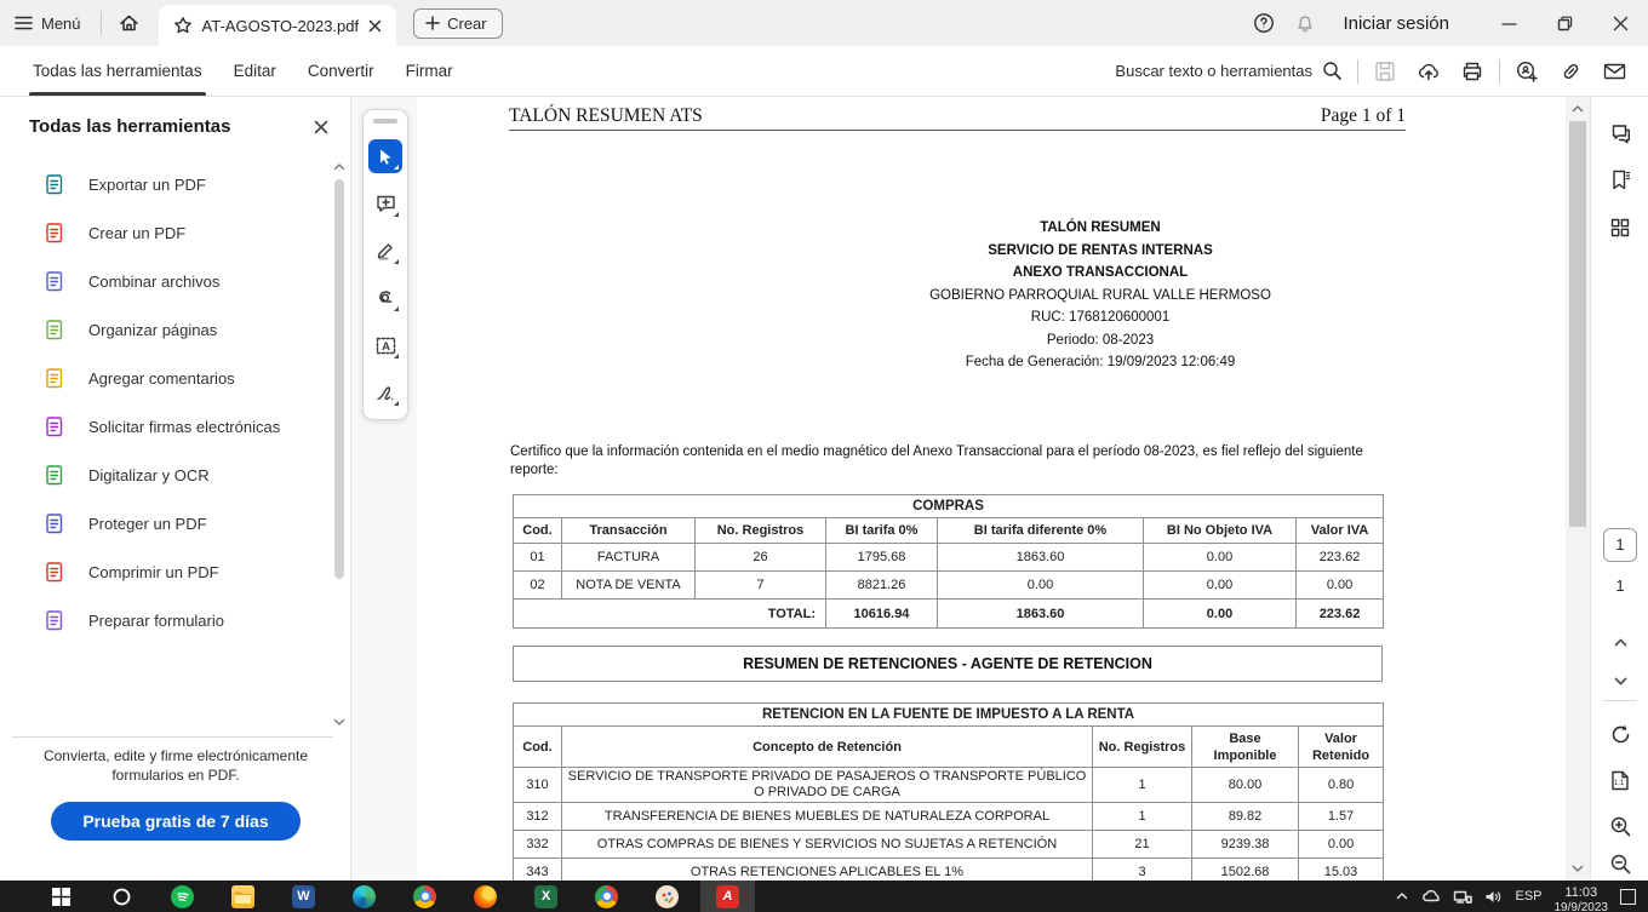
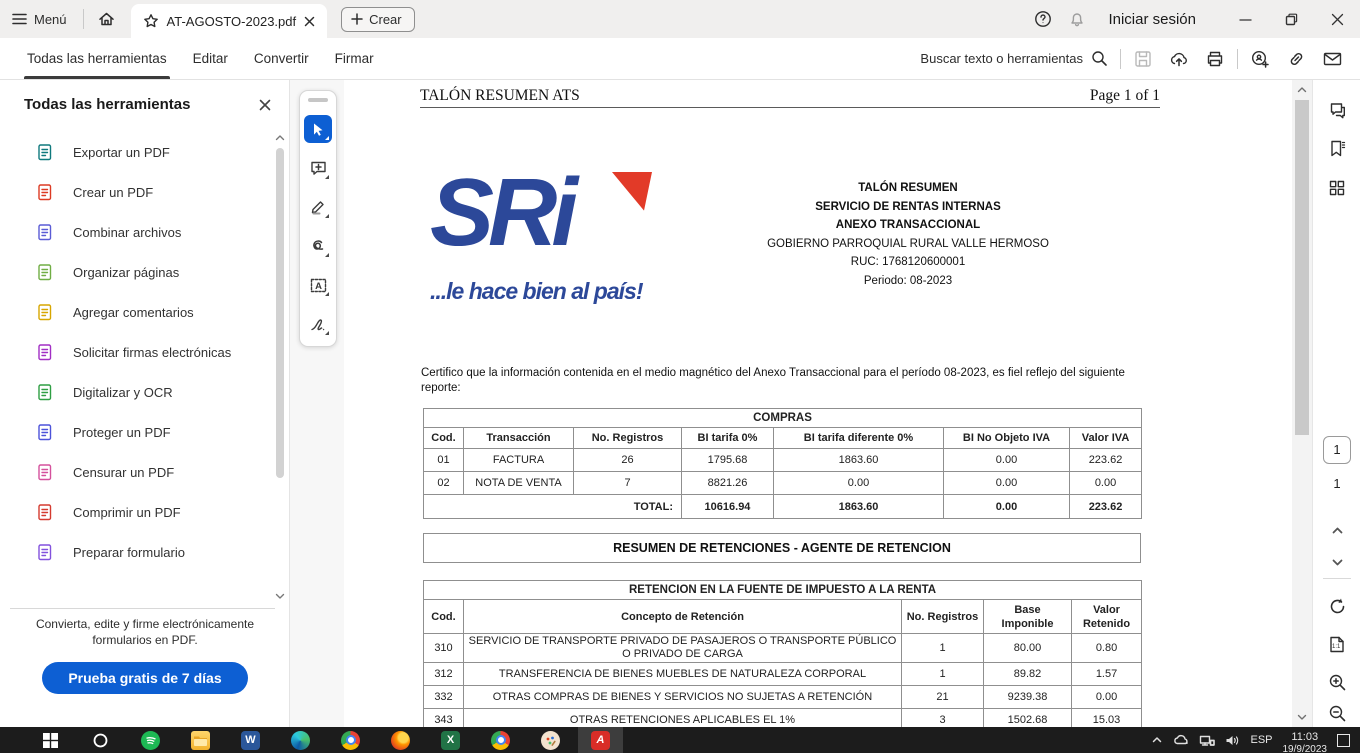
  Menú
  AT-AGOSTO-2023.pdf
  Crear
  Iniciar sesión
  Todas las herramientas
  Editar
  Convertir
  Firmar
  Buscar texto o herramientas
  Todas las herramientas
  Exportar un PDF
  Crear un PDF
  Combinar archivos
  Organizar páginas
  Agregar comentarios
  Solicitar firmas electrónicas
  Digitalizar y OCR
  Proteger un PDF
+ Censurar un PDF
  Comprimir un PDF
  Preparar formulario
  Convierta, edite y firme electrónicamente
  formularios en PDF.
  Prueba gratis de 7 días
  A
  TALÓN RESUMEN ATS
  Page 1 of 1
+ SRi
+ ...le hace bien al país!
  TALÓN RESUMEN
  SERVICIO DE RENTAS INTERNAS
  ANEXO TRANSACCIONAL
  GOBIERNO PARROQUIAL RURAL VALLE HERMOSO
  RUC: 1768120600001
  Periodo: 08-2023
- Fecha de Generación: 19/09/2023 12:06:49
  Certifico que la información contenida en el medio magnético del Anexo Transaccional para el período 08-2023, es fiel reflejo del siguiente reporte:
  COMPRAS
  Cod.	Transacción	No. Registros	BI tarifa 0%	BI tarifa diferente 0%	BI No Objeto IVA	Valor IVA
  01	FACTURA	26	1795.68	1863.60	0.00	223.62
  02	NOTA DE VENTA	7	8821.26	0.00	0.00	0.00
  TOTAL:	10616.94	1863.60	0.00	223.62
  RESUMEN DE RETENCIONES - AGENTE DE RETENCION
  RETENCION EN LA FUENTE DE IMPUESTO A LA RENTA
  Cod.	Concepto de Retención	No. Registros	Base Imponible	Valor Retenido
  310	SERVICIO DE TRANSPORTE PRIVADO DE PASAJEROS O TRANSPORTE PÚBLICO O PRIVADO DE CARGA	1	80.00	0.80
  312	TRANSFERENCIA DE BIENES MUEBLES DE NATURALEZA CORPORAL	1	89.82	1.57
  332	OTRAS COMPRAS DE BIENES Y SERVICIOS NO SUJETAS A RETENCIÓN	21	9239.38	0.00
  343	OTRAS RETENCIONES APLICABLES EL 1%	3	1502.68	15.03
  1
  1
  W
  X
  A
  ESP
  11:03
  19/9/2023
